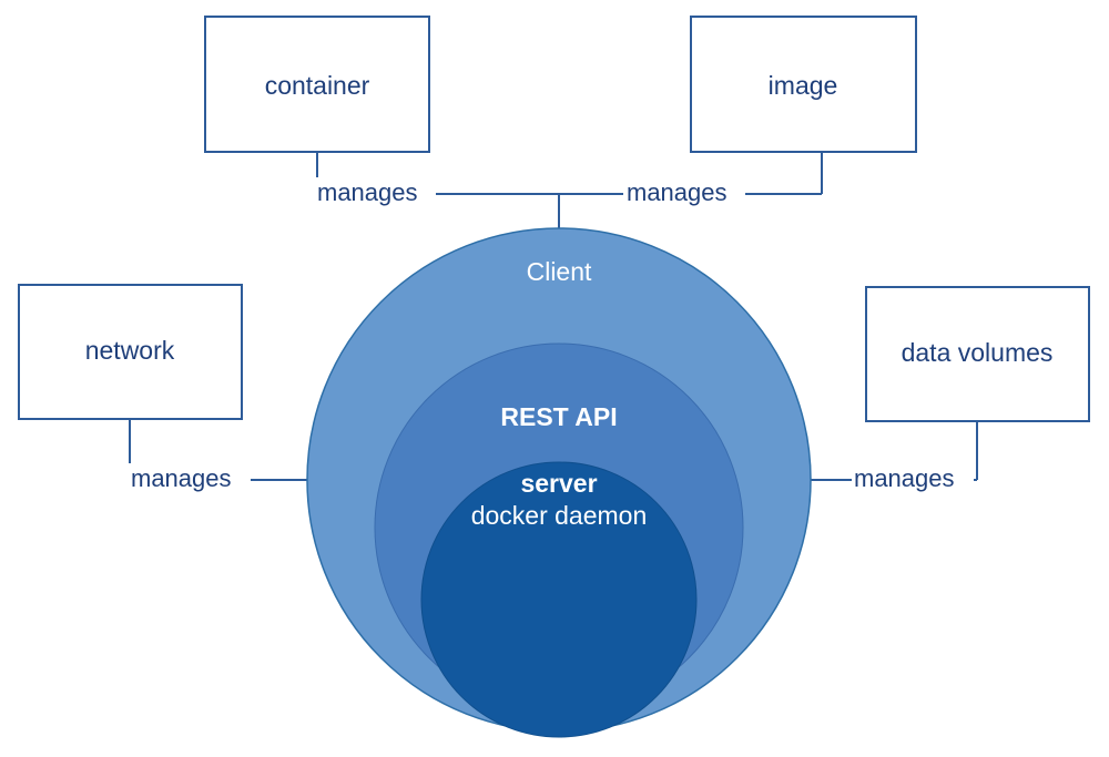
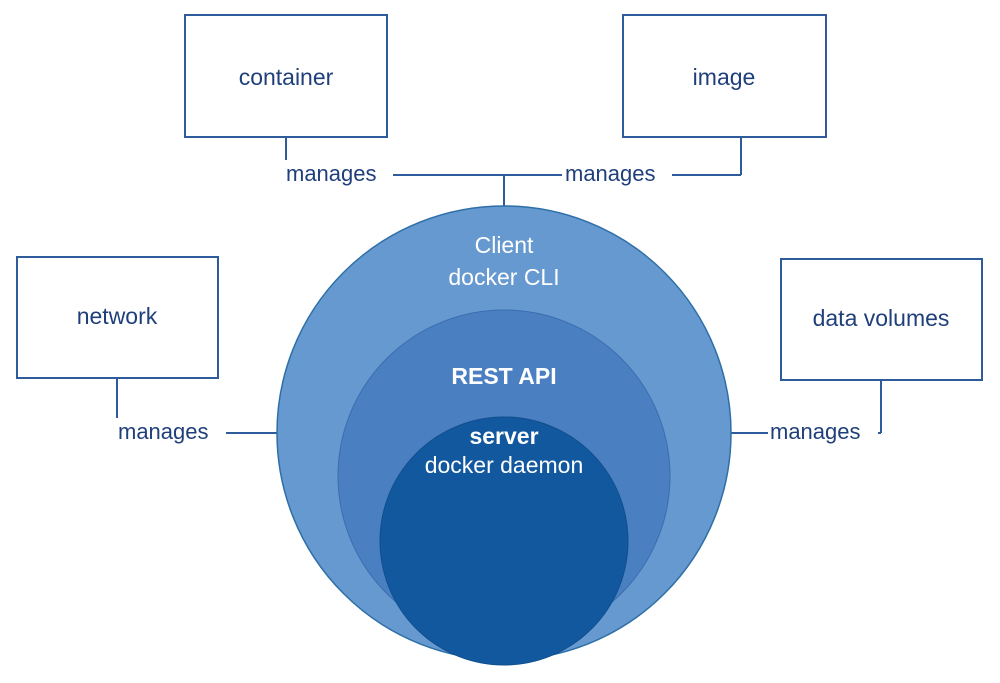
  Client
+ docker CLI
  REST API
  server
  docker daemon
  manages
  manages
  manages
  manages
  container
  image
  network
  data volumes
